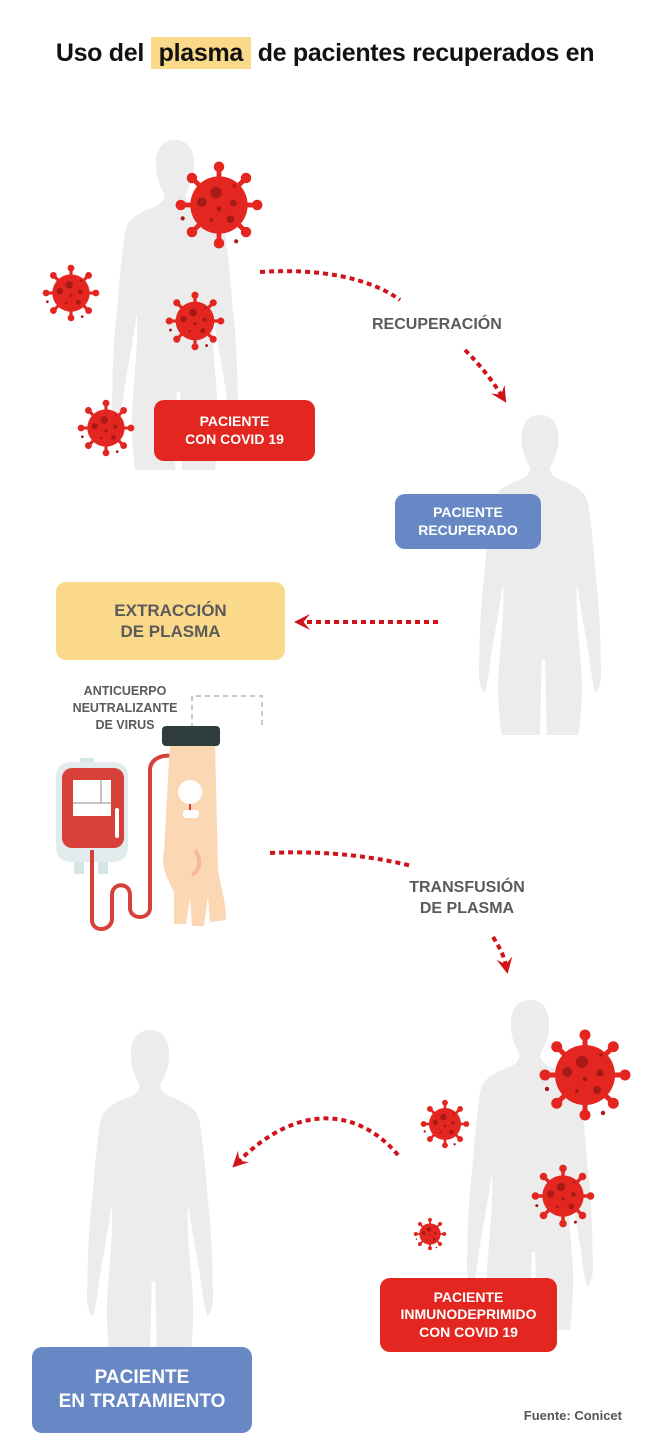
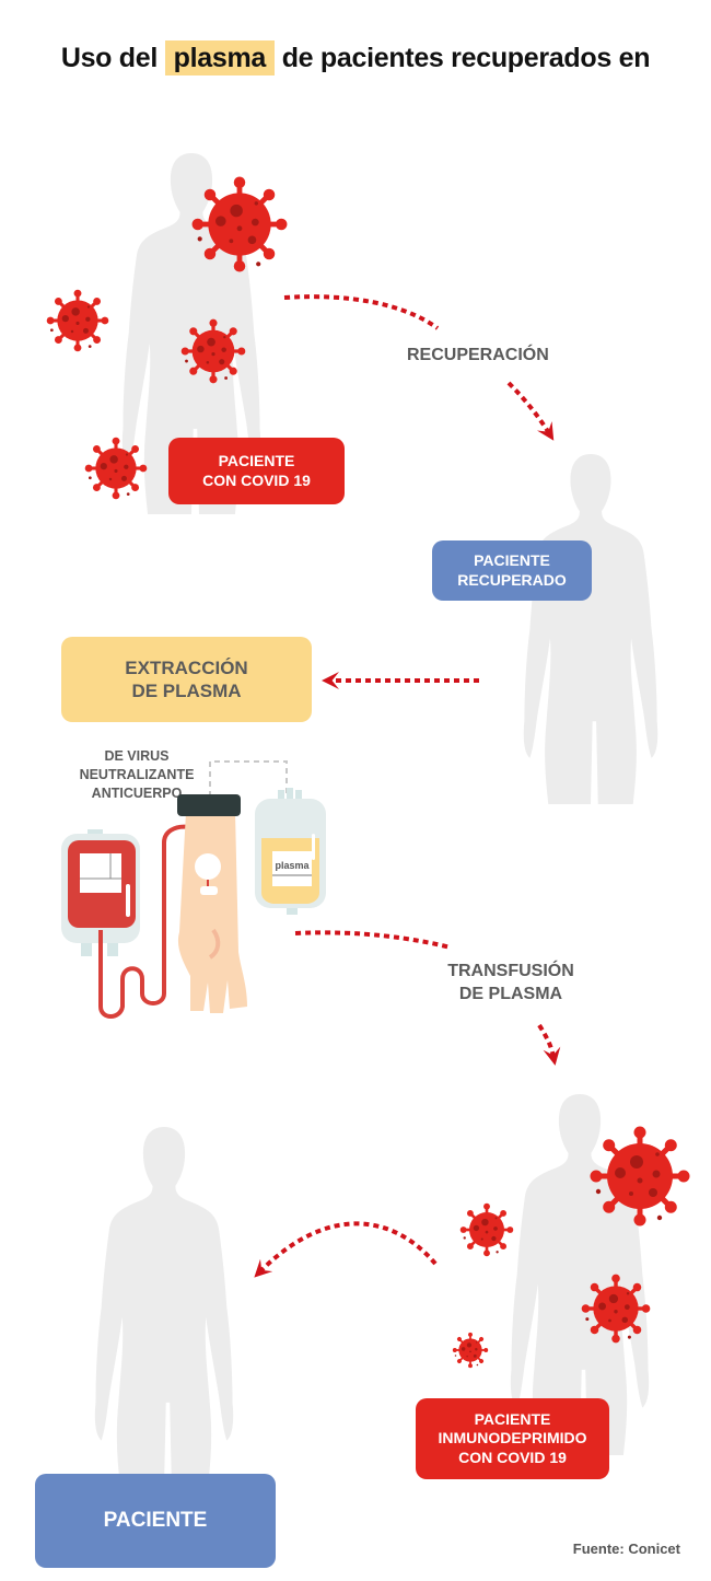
  Uso del plasma de pacientes recuperados en
  PACIENTE
  CON COVID 19
  RECUPERACIÓN
  PACIENTE
  RECUPERADO
  EXTRACCIÓN
  DE PLASMA
- ANTICUERPO
+ DE VIRUS
  NEUTRALIZANTE
- DE VIRUS
+ ANTICUERPO
+ plasma
  TRANSFUSIÓN
  DE PLASMA
  PACIENTE
  INMUNODEPRIMIDO
  CON COVID 19
  PACIENTE
- EN TRATAMIENTO
  Fuente: Conicet
